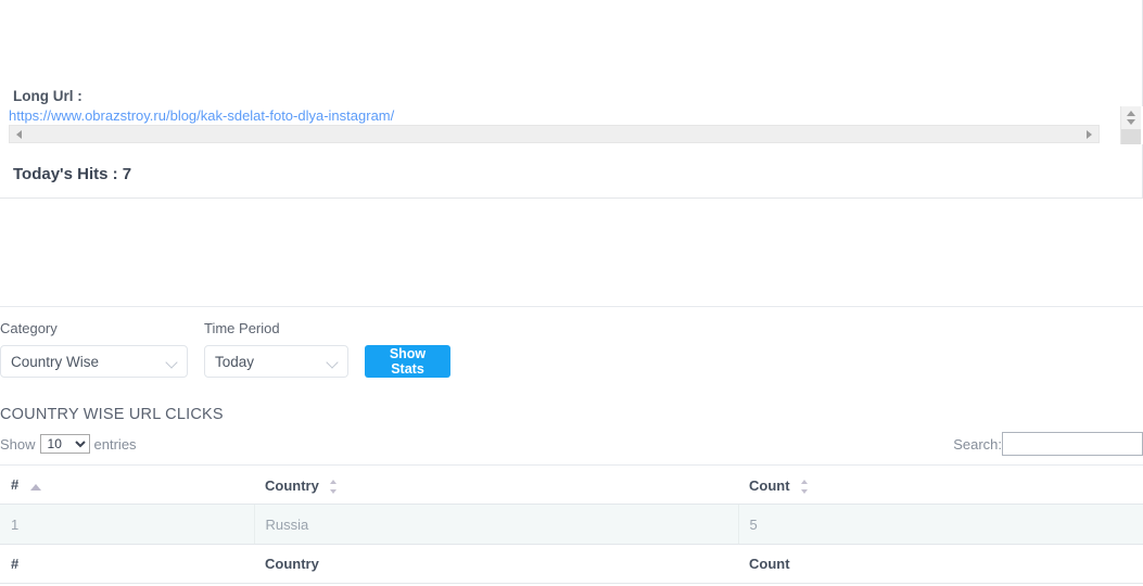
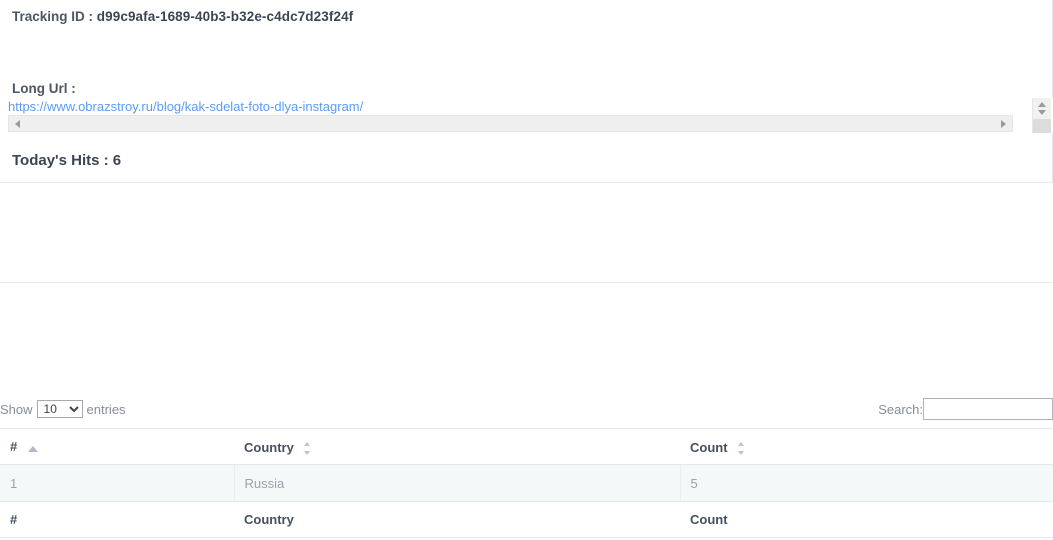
+ Tracking ID : d99c9afa-1689-40b3-b32e-c4dc7d23f24f
  Long Url :
  https://www.obrazstroy.ru/blog/kak-sdelat-foto-dlya-instagram/
- Today's Hits : 7
+ Today's Hits : 6
- Category
- Country Wise
- Time Period
- Today
- Show Stats
- COUNTRY WISE URL CLICKS
  Show
  10
  entries
  Search:
  #	Country	Count
  1	Russia	5
  #	Country	Count
